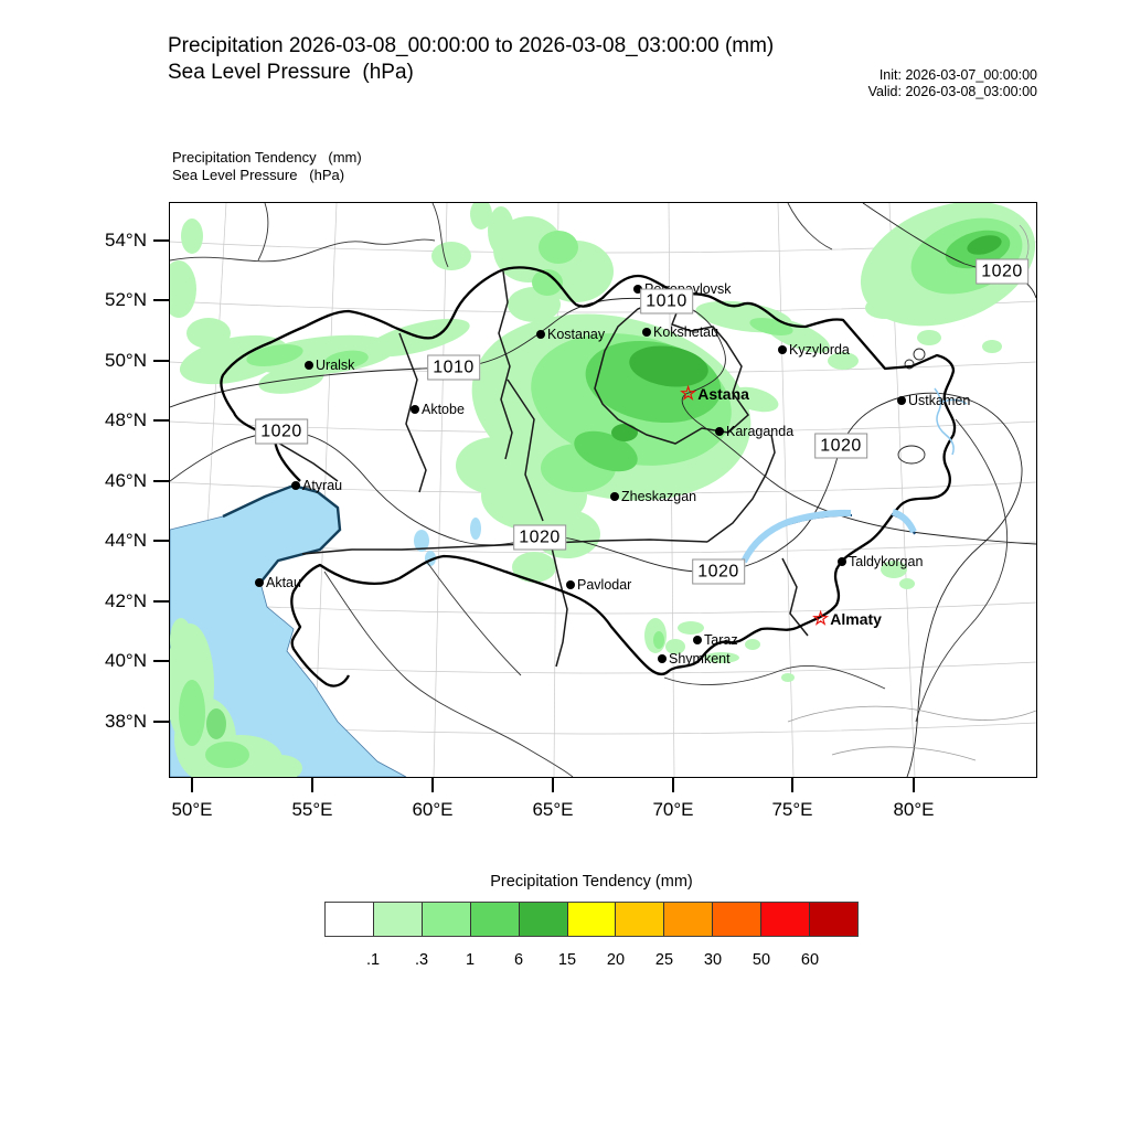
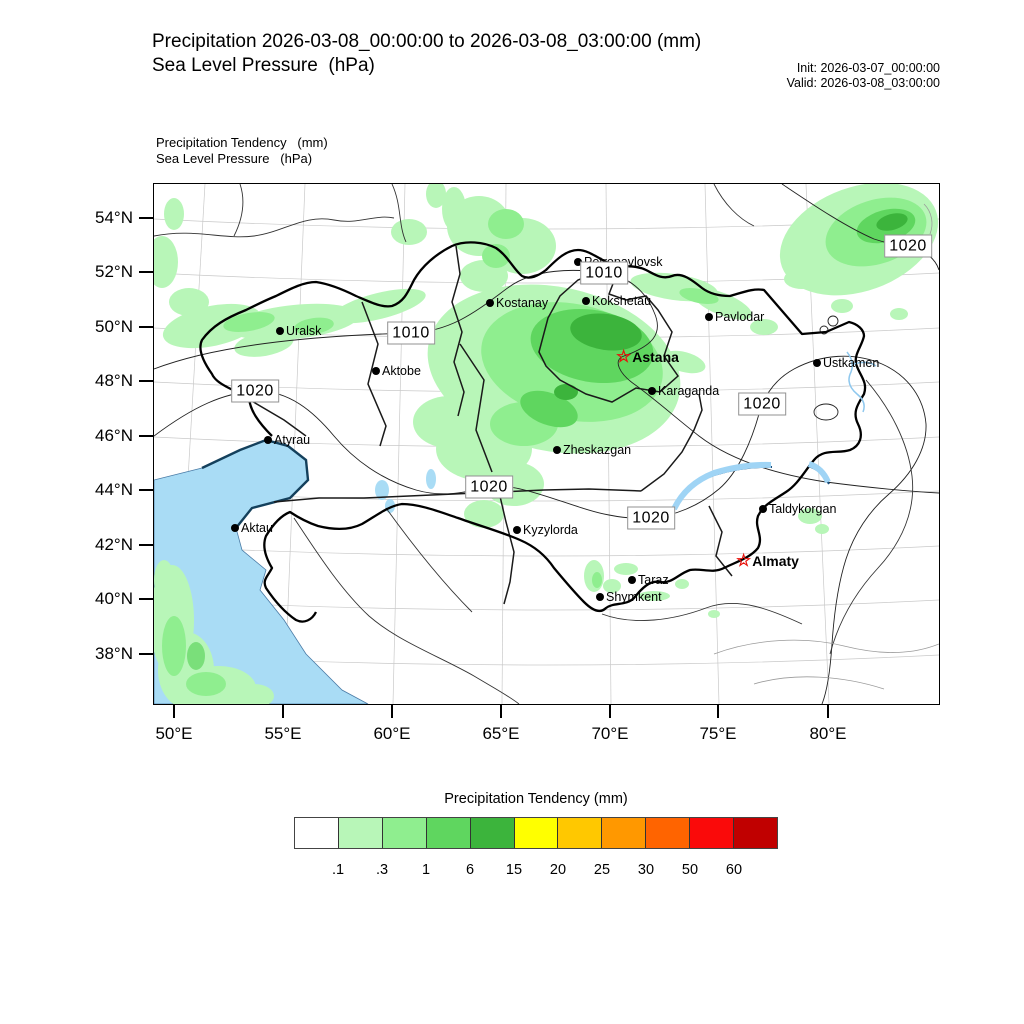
  Precipitation 2026-03-08_00:00:00 to 2026-03-08_03:00:00 (mm)
  Sea Level Pressure (hPa)
  Init: 2026-03-07_00:00:00 Valid: 2026-03-08_03:00:00
  Precipitation Tendency (mm)
  Sea Level Pressure (hPa)
  Kostanay
  Kokshetau
  ☆
  Astana
- Kyzylorda
+ Pavlodar
  Uralsk
  Aktobe
  Karaganda
  Ustkamen
  Atyrau
  Zheskazgan
  Aktau
- Pavlodar
+ Kyzylorda
  Taldykorgan
  ☆
  Almaty
  Taraz
  Shymkent
  1010
  1010
  1020
  1020
  1020
  1020
  1020
  54°N
  52°N
  50°N
  48°N
  46°N
  44°N
  42°N
  40°N
  38°N
  50°E
  55°E
  60°E
  65°E
  70°E
  75°E
  80°E
  Precipitation Tendency (mm)
  .1
  .3
  1
  6
  15
  20
  25
  30
  50
  60
